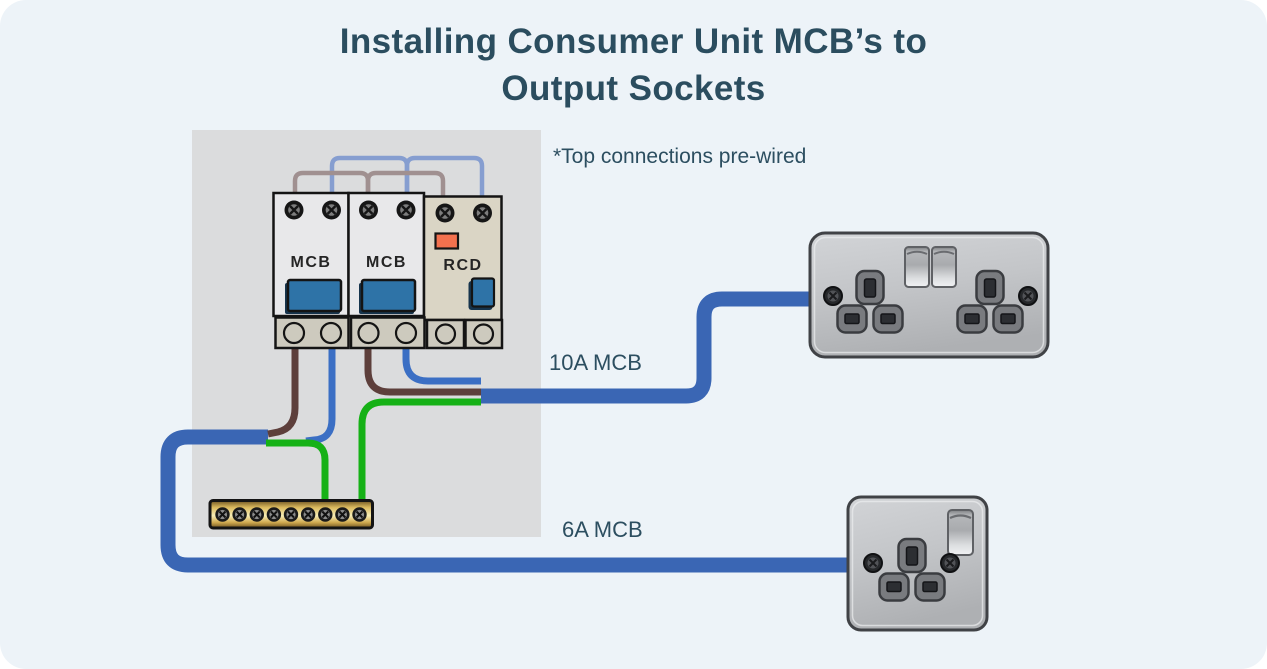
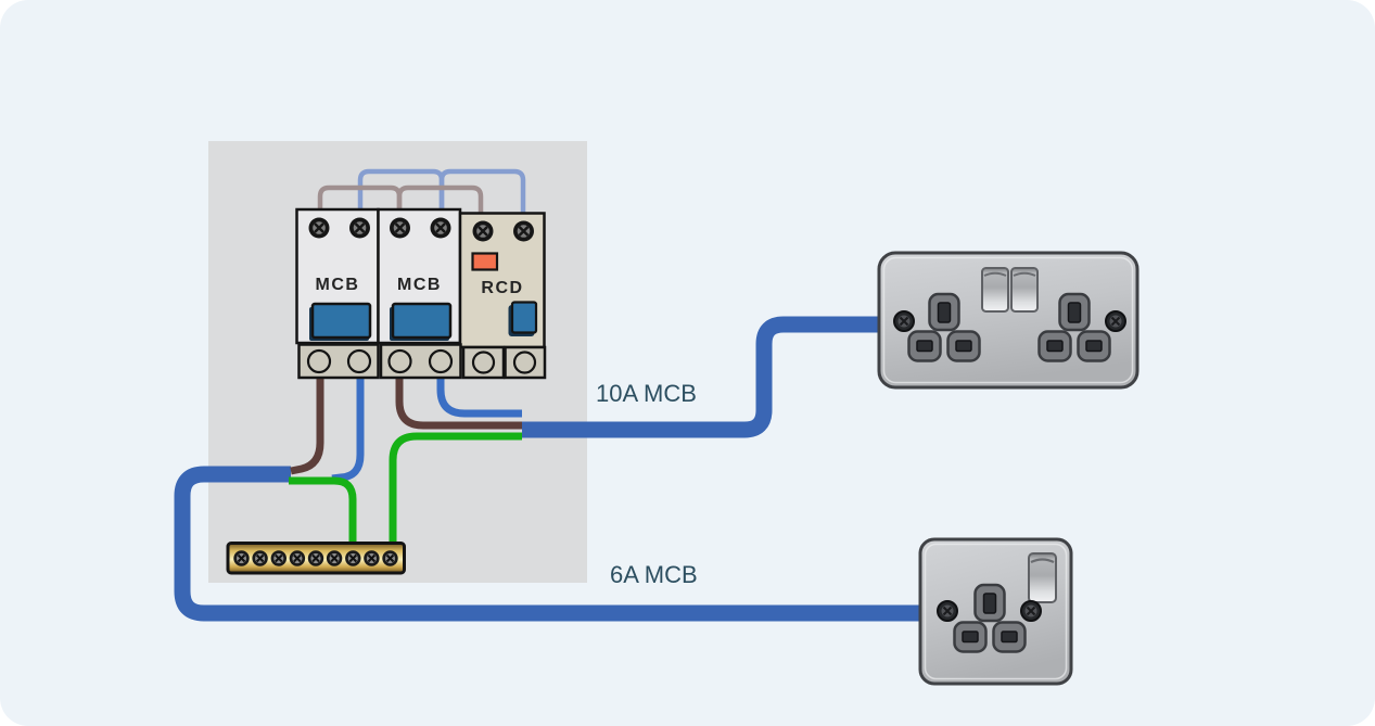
- Installing Consumer Unit MCB’s to
- Output Sockets
- *Top connections pre-wired
  10A MCB
  6A MCB
  MCB
  MCB
  RCD
